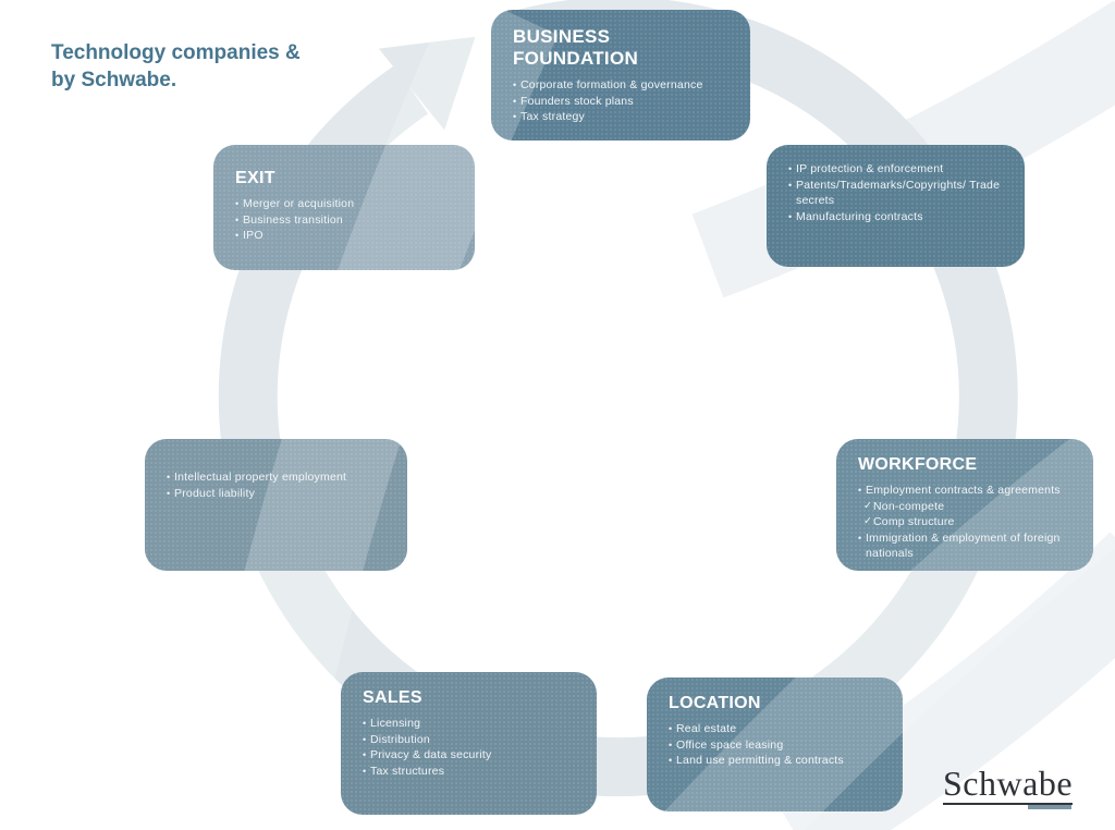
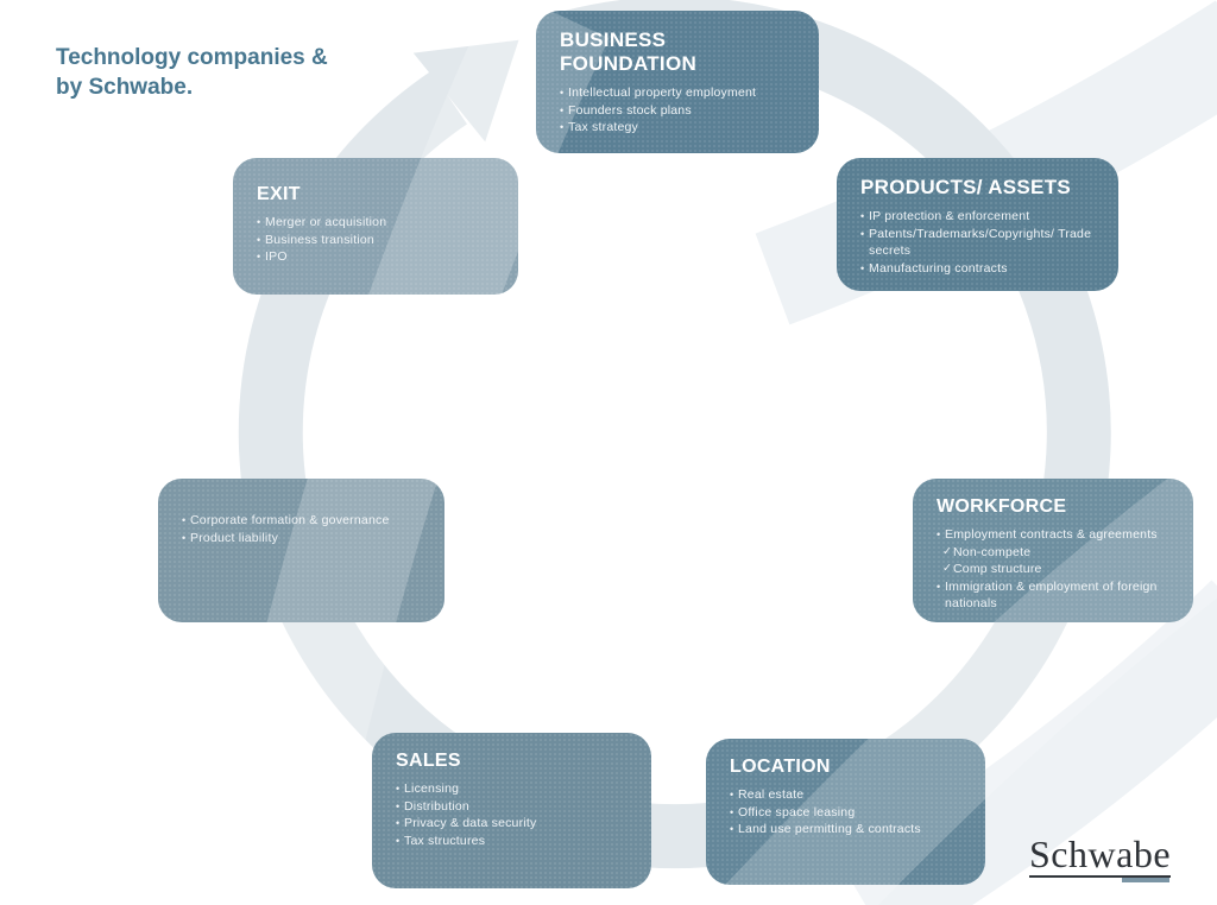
  Technology companies &
  by Schwabe.
  BUSINESS FOUNDATION
  •
- Corporate formation & governance
+ Intellectual property employment
  •
  Founders stock plans
  •
  Tax strategy
+ PRODUCTS/ ASSETS
  •
  IP protection & enforcement
  •
  Patents/Trademarks/Copyrights/ Trade secrets
  •
  Manufacturing contracts
  WORKFORCE
  •
  Employment contracts & agreements
  ✓
  Non-compete
  ✓
  Comp structure
  •
  Immigration & employment of foreign nationals
  LOCATION
  •
  Real estate
  •
  Office space leasing
  •
  Land use permitting & contracts
  SALES
  •
  Licensing
  •
  Distribution
  •
  Privacy & data security
  •
  Tax structures
  •
- Intellectual property employment
+ Corporate formation & governance
  •
  Product liability
  EXIT
  •
  Merger or acquisition
  •
  Business transition
  •
  IPO
  Schwabe
